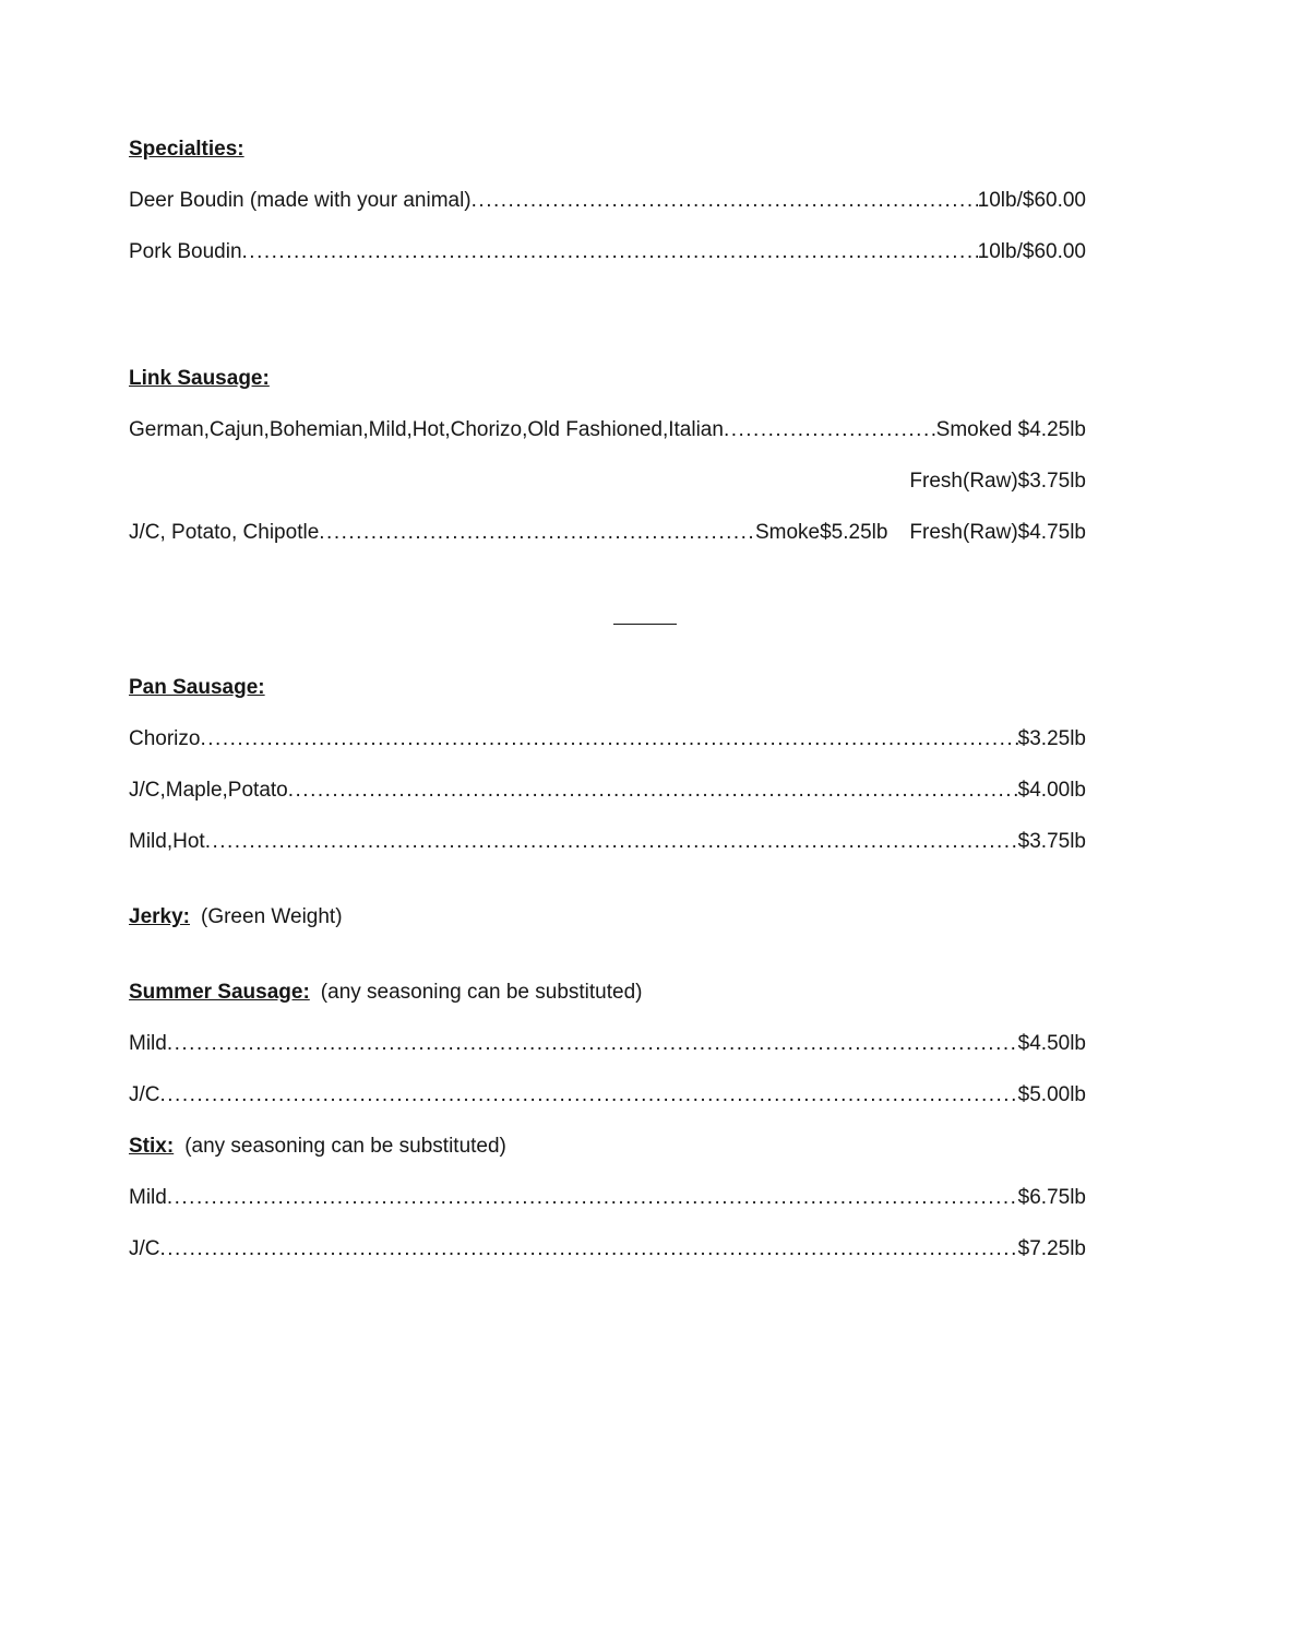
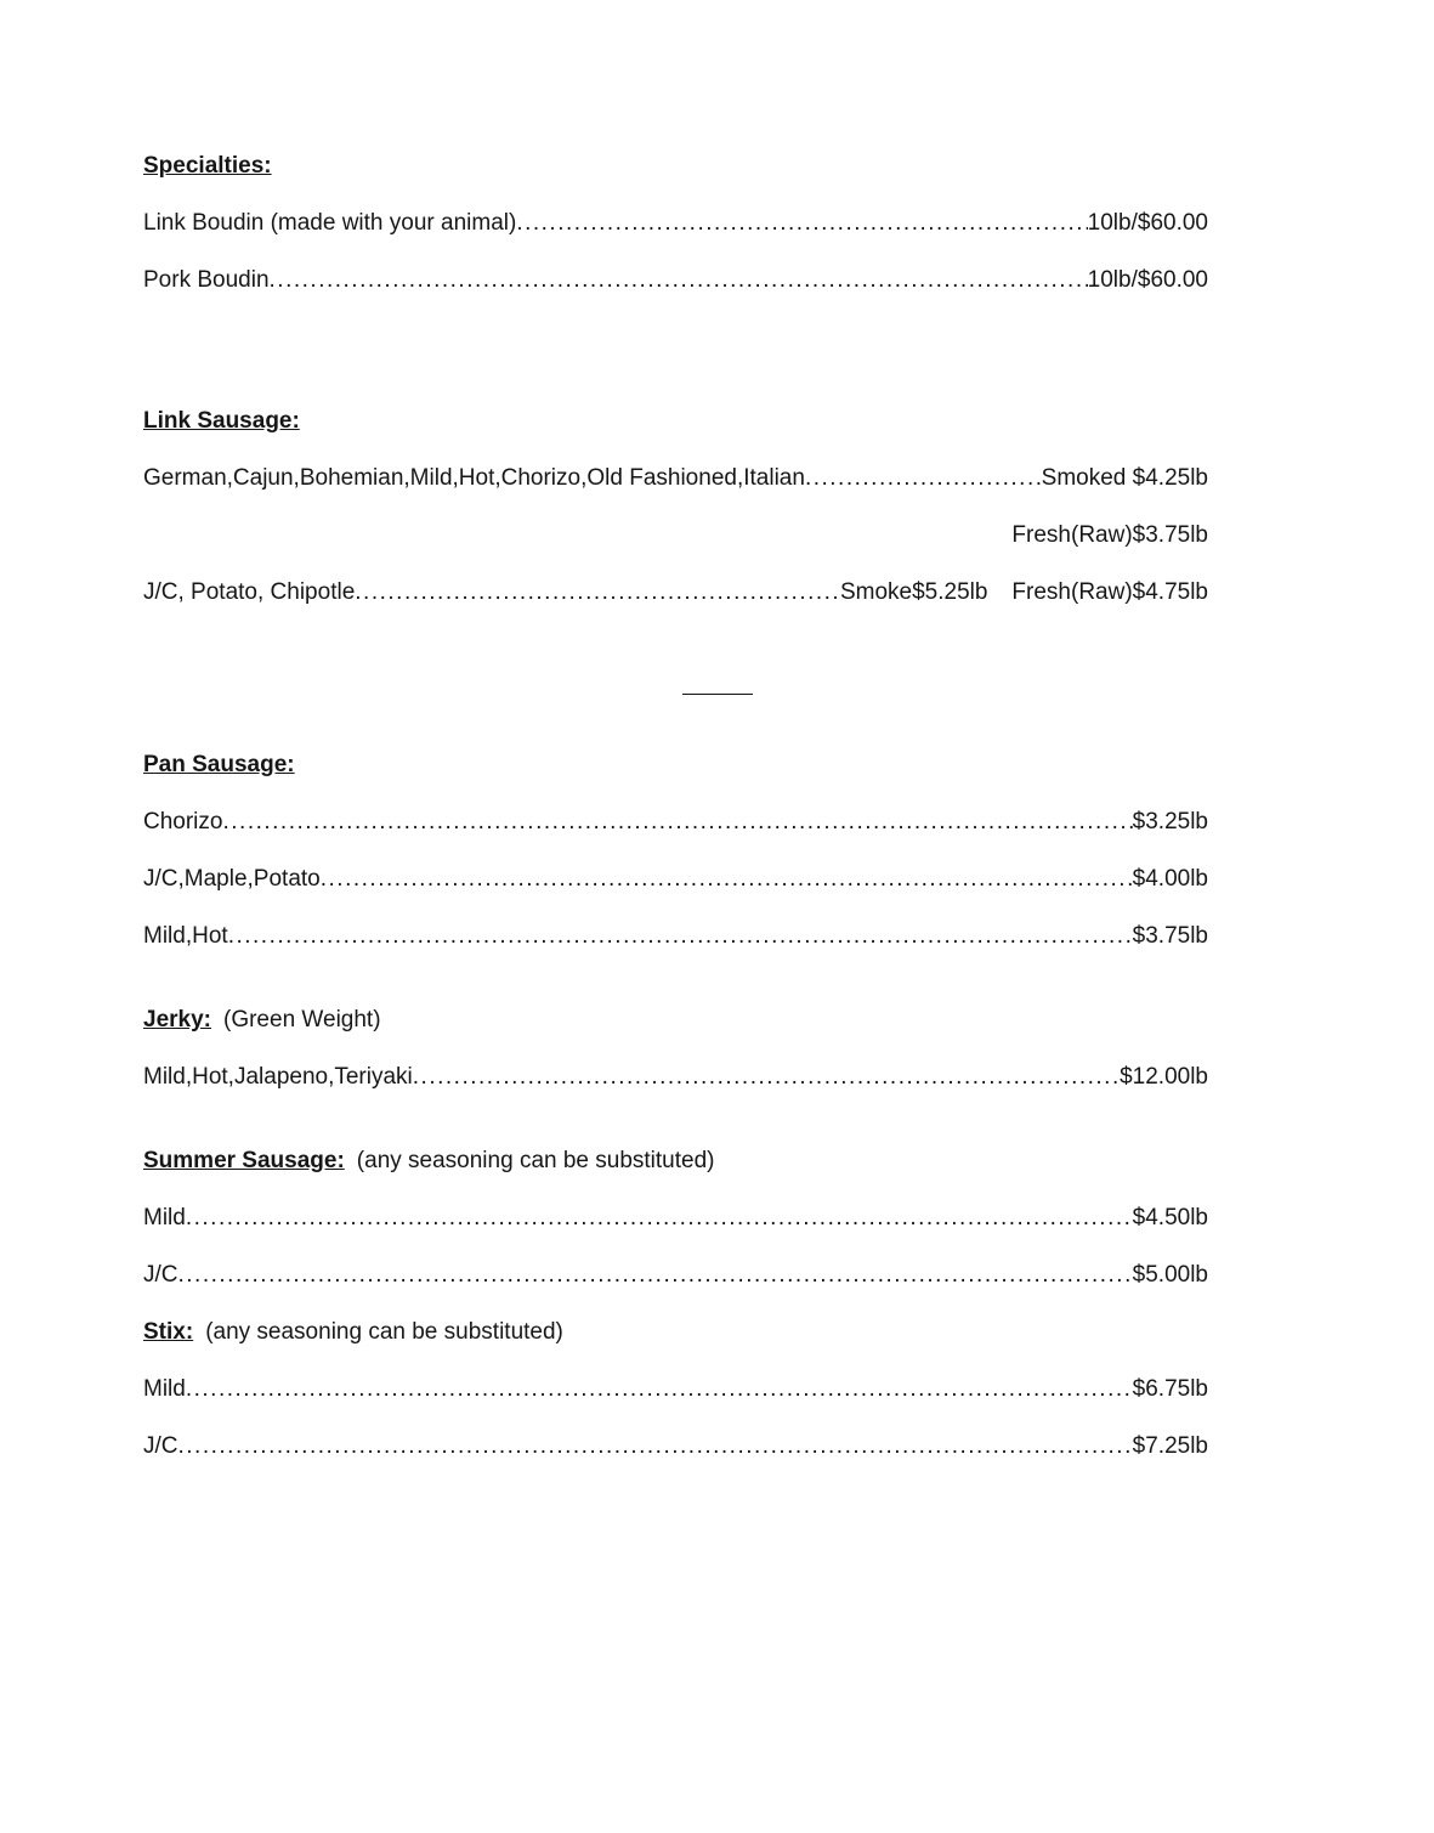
  Specialties:
- Deer Boudin (made with your animal)
+ Link Boudin (made with your animal)
  10lb/$60.00
  Pork Boudin
  10lb/$60.00
  Link Sausage:
  German,Cajun,Bohemian,Mild,Hot,Chorizo,Old Fashioned,Italian
  Smoked $4.25lb
  Fresh(Raw)$3.75lb
  J/C, Potato, Chipotle
  Smoke$5.25lb
  Fresh(Raw)$4.75lb
  Pan Sausage:
  Chorizo
  $3.25lb
  J/C,Maple,Potato
  $4.00lb
  Mild,Hot
  $3.75lb
  Jerky:
  (Green Weight)
+ Mild,Hot,Jalapeno,Teriyaki
+ $12.00lb
  Summer Sausage:
  (any seasoning can be substituted)
  Mild
  $4.50lb
  J/C
  $5.00lb
  Stix:
  (any seasoning can be substituted)
  Mild
  $6.75lb
  J/C
  $7.25lb
